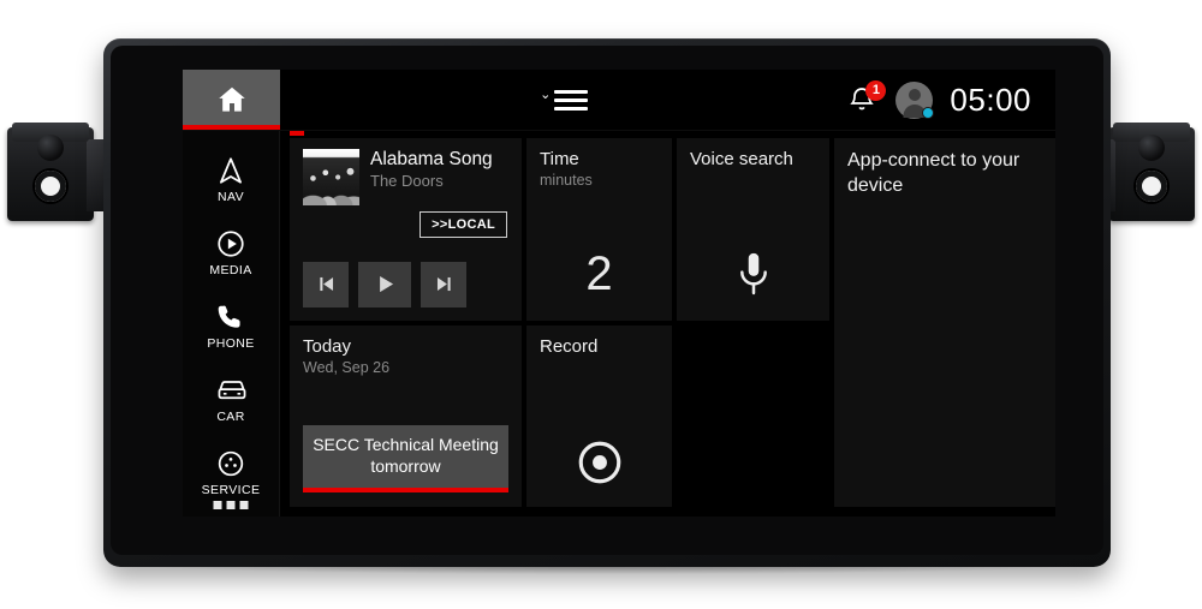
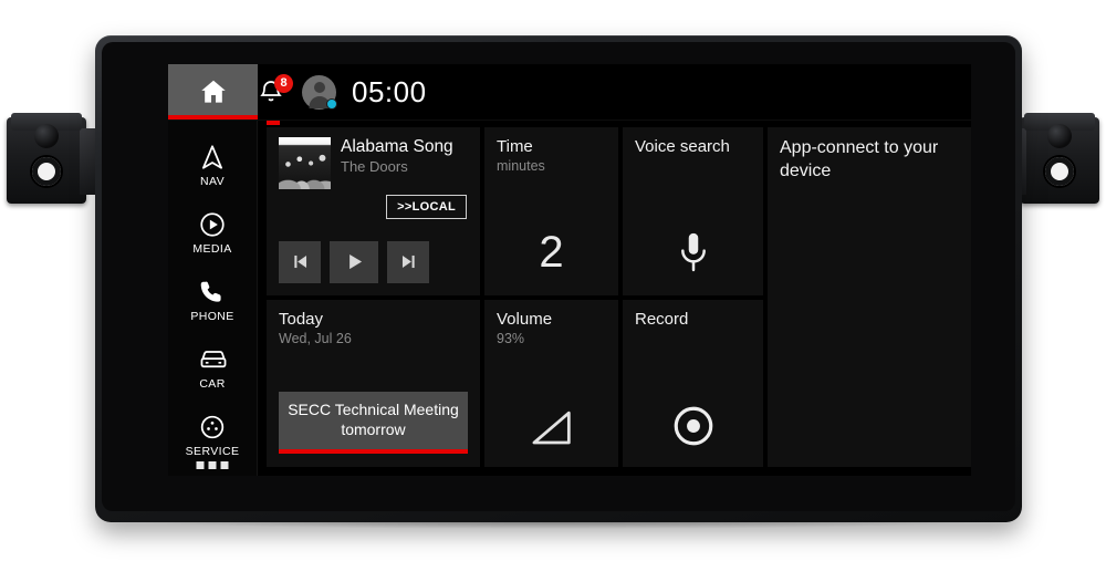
- ⌄
- 1
+ 8
  05:00
  NAV
  MEDIA
  PHONE
  CAR
  SERVICE
  Alabama Song
  The Doors
  >>LOCAL
  Time
  minutes
  2
  Voice search
  App-connect to your device
  Today
- Wed, Sep 26
+ Wed, Jul 26
  SECC Technical Meeting tomorrow
+ Volume
+ 93%
  Record
